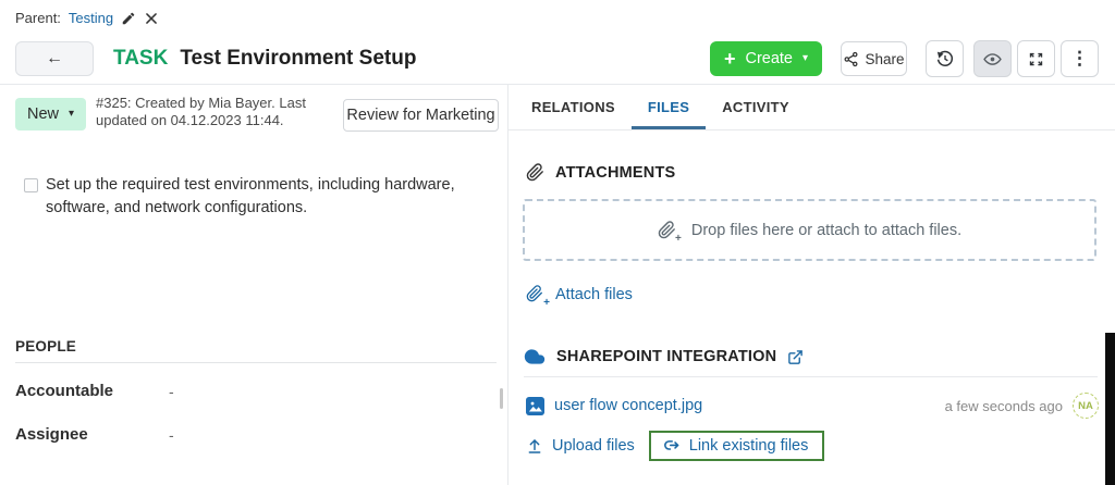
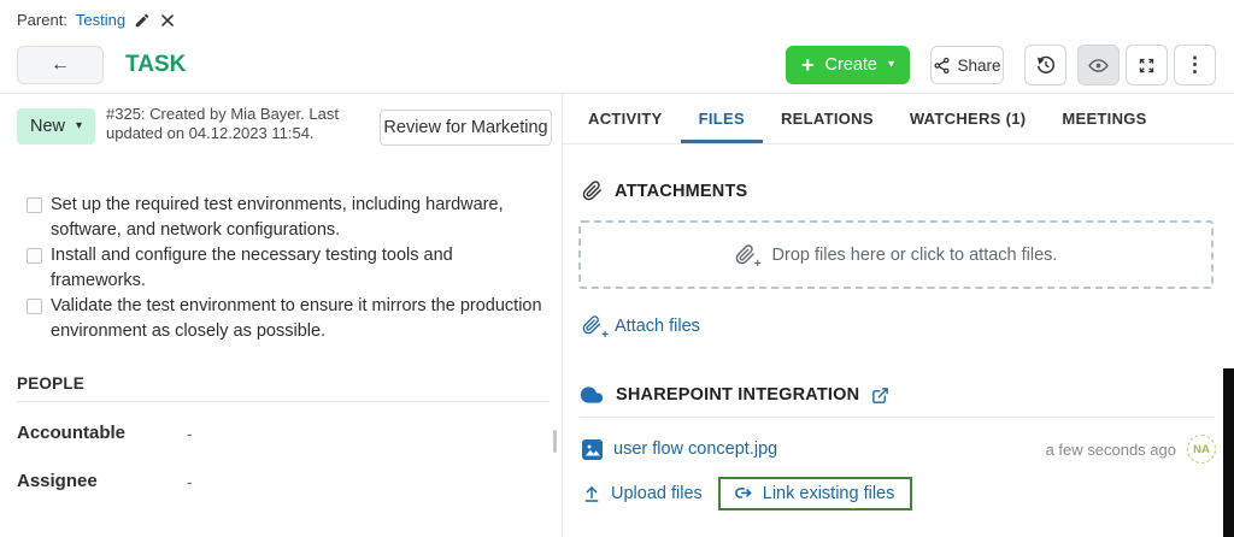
  Parent:
  Testing
  ←
  TASK
- Test Environment Setup
  +
  Create
  ▾
  Share
  ⋮
  New
  ▾
- #325: Created by Mia Bayer. Last updated on 04.12.2023 11:44.
+ #325: Created by Mia Bayer. Last updated on 04.12.2023 11:54.
  Review for Marketing
  Set up the required test environments, including hardware, software, and network configurations.
+ Install and configure the necessary testing tools and frameworks.
+ Validate the test environment to ensure it mirrors the production environment as closely as possible.
  PEOPLE
  Accountable
  -
  Assignee
  -
- RELATIONS
+ ACTIVITY
  FILES
- ACTIVITY
+ RELATIONS
+ WATCHERS (1)
+ MEETINGS
  ATTACHMENTS
  +
- Drop files here or attach to attach files.
+ Drop files here or click to attach files.
  +
  Attach files
  SHAREPOINT INTEGRATION
  user flow concept.jpg
  a few seconds ago
  NA
  Upload files
  Link existing files
